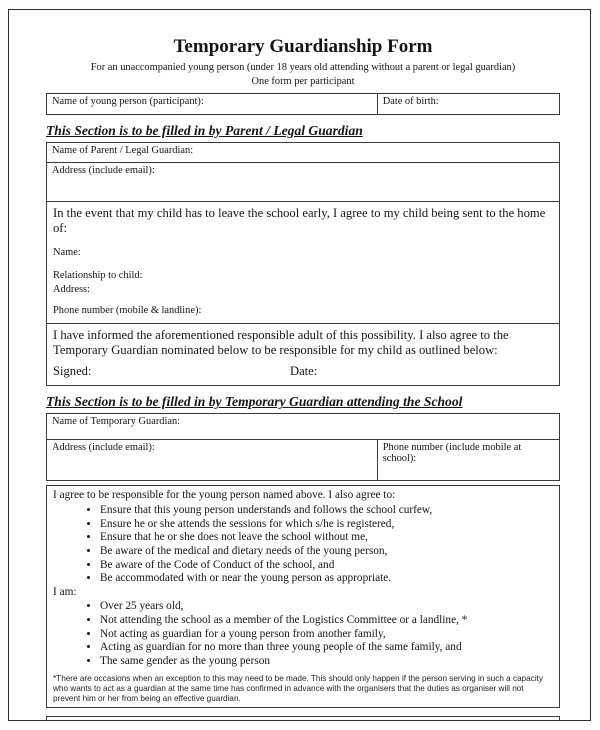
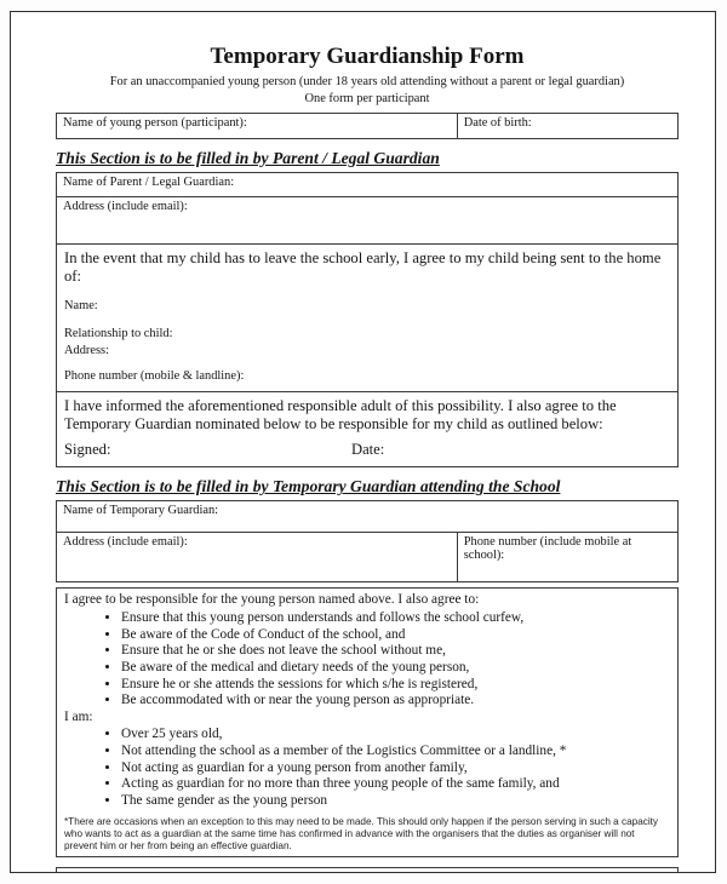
  Temporary Guardianship Form
  For an unaccompanied young person (under 18 years old attending without a parent or legal guardian)
  One form per participant
  Name of young person (participant):
  Date of birth:
  This Section is to be filled in by Parent / Legal Guardian
  Name of Parent / Legal Guardian:
  Address (include email):
  In the event that my child has to leave the school early, I agree to my child being sent to the home of:
  Name:
  Relationship to child:
  Address:
  Phone number (mobile & landline):
  I have informed the aforementioned responsible adult of this possibility. I also agree to the Temporary Guardian nominated below to be responsible for my child as outlined below:
  Signed:
  Date:
  This Section is to be filled in by Temporary Guardian attending the School
  Name of Temporary Guardian:
  Address (include email):
  Phone number (include mobile at school):
  I agree to be responsible for the young person named above. I also agree to:
  Ensure that this young person understands and follows the school curfew,
- Ensure he or she attends the sessions for which s/he is registered,
+ Be aware of the Code of Conduct of the school, and
  Ensure that he or she does not leave the school without me,
  Be aware of the medical and dietary needs of the young person,
- Be aware of the Code of Conduct of the school, and
+ Ensure he or she attends the sessions for which s/he is registered,
  Be accommodated with or near the young person as appropriate.
  I am:
  Over 25 years old,
  Not attending the school as a member of the Logistics Committee or a landline, *
  Not acting as guardian for a young person from another family,
  Acting as guardian for no more than three young people of the same family, and
  The same gender as the young person
  *There are occasions when an exception to this may need to be made. This should only happen if the person serving in such a capacity who wants to act as a guardian at the same time has confirmed in advance with the organisers that the duties as organiser will not prevent him or her from being an effective guardian.
